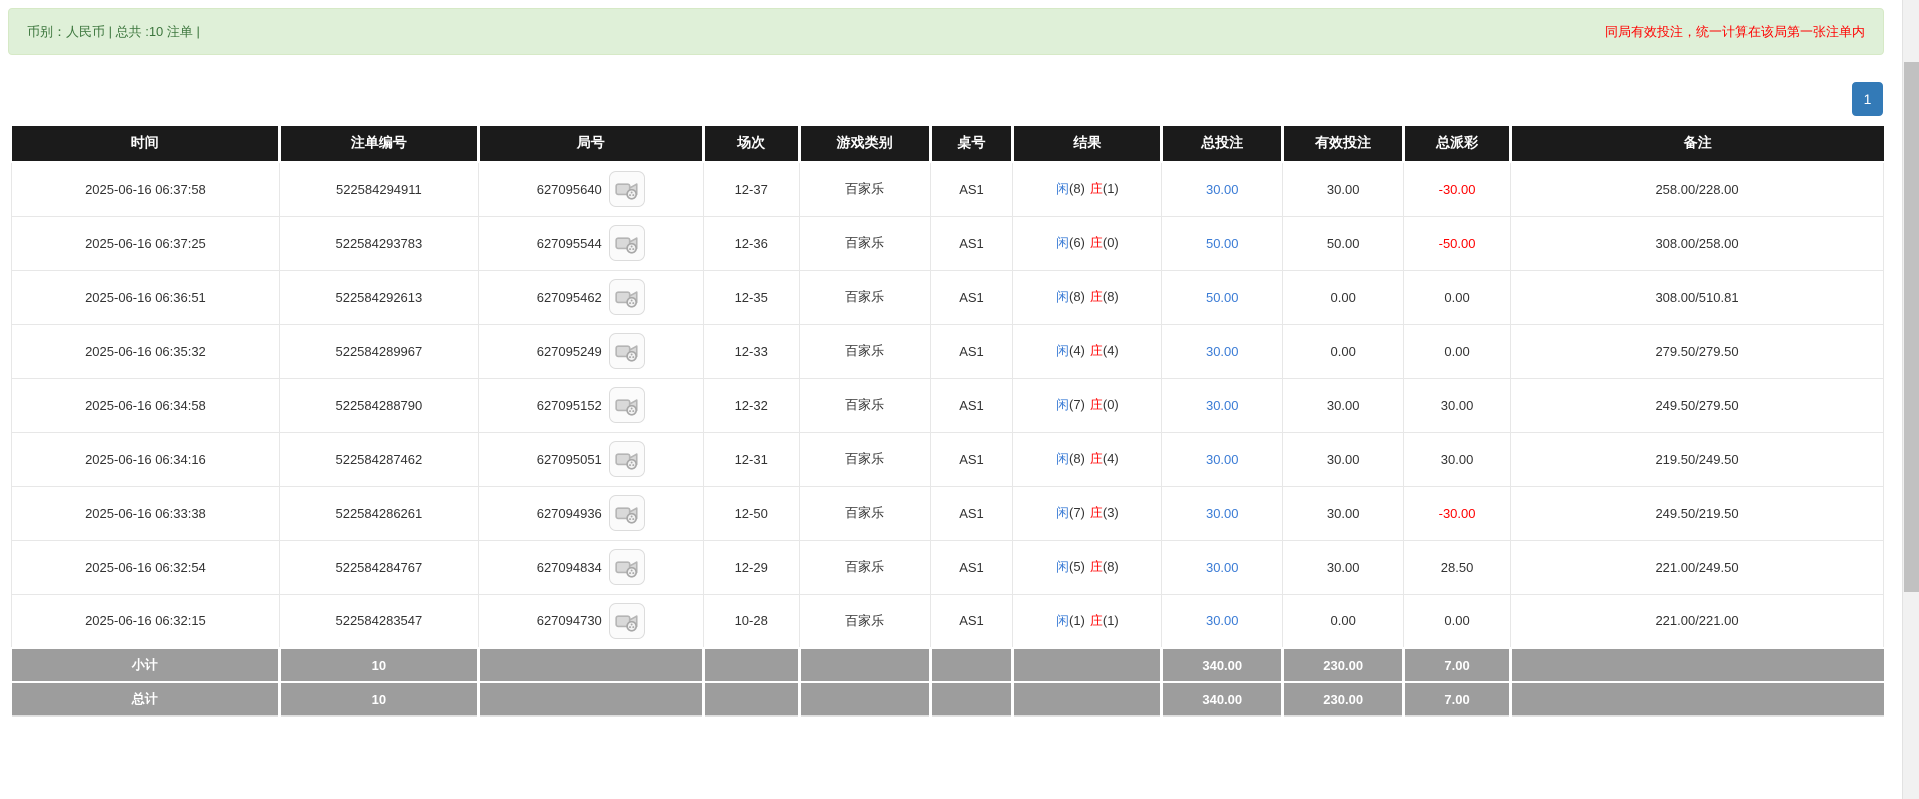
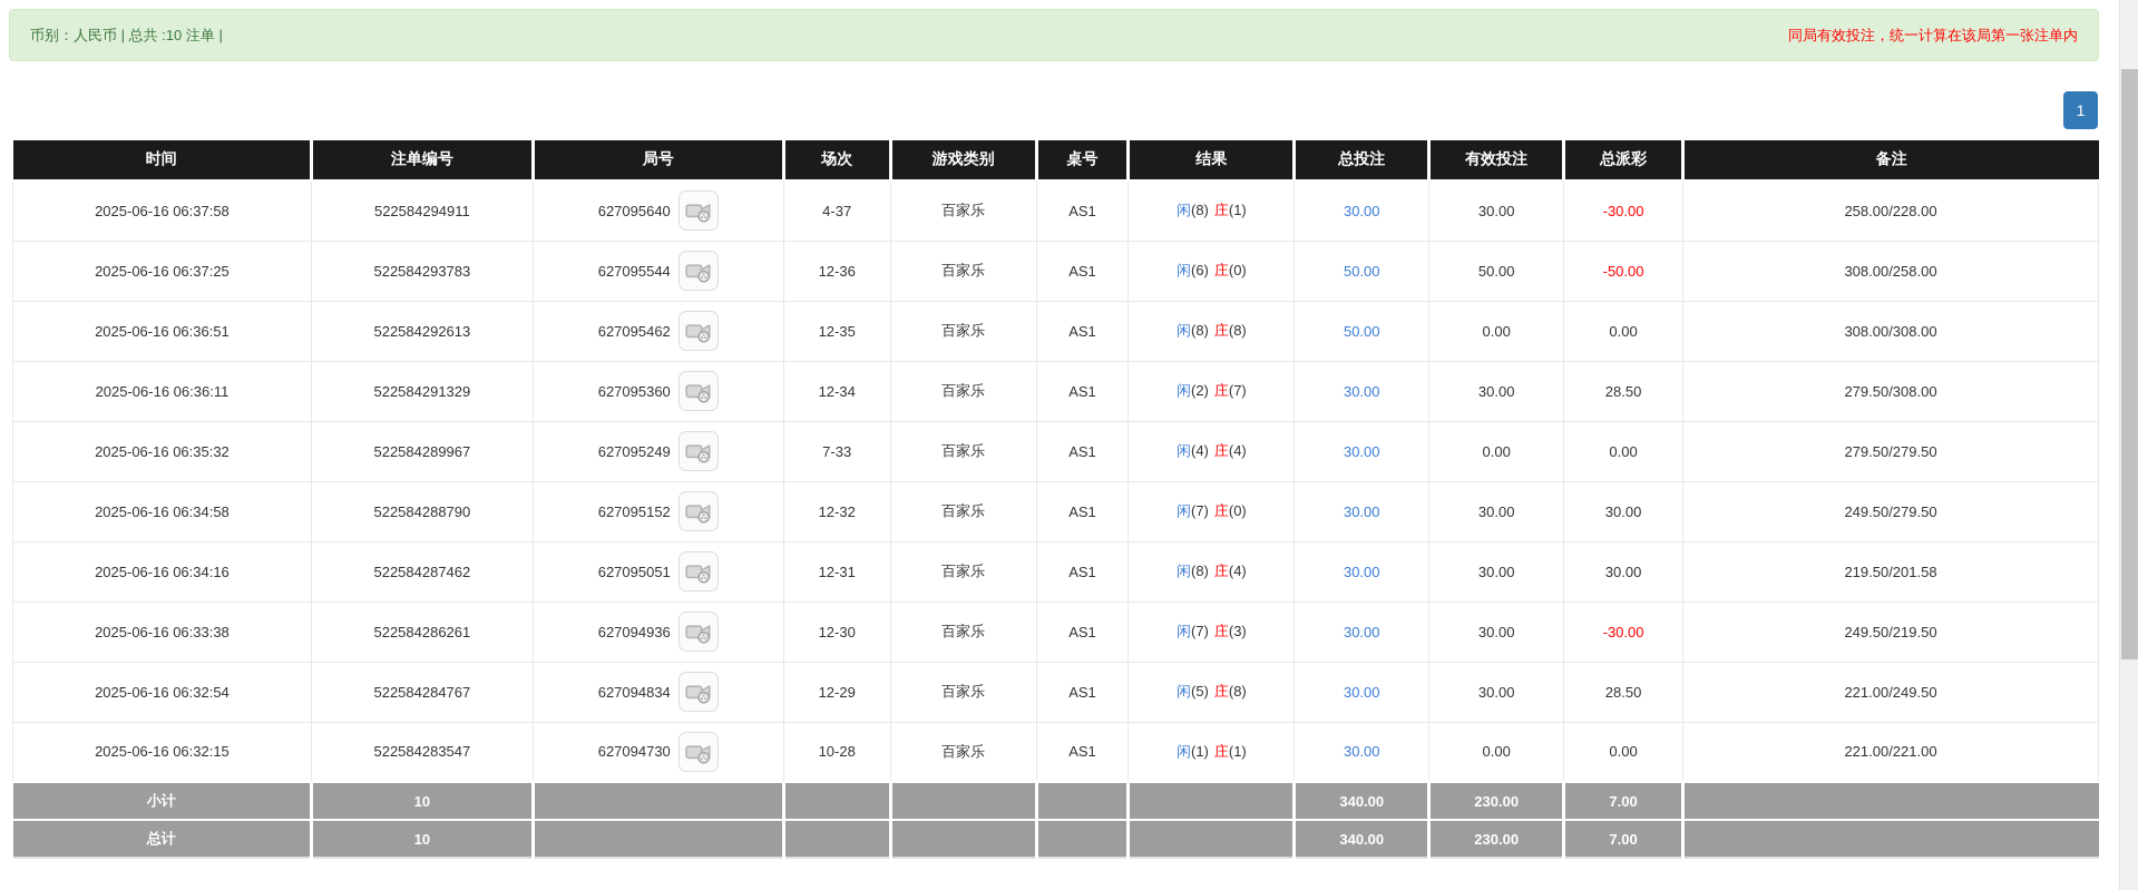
  币别：人民币 | 总共 :10 注单 |
  同局有效投注，统一计算在该局第一张注单内
  1
  时间	注单编号	局号	场次	游戏类别	桌号	结果	总投注	有效投注	总派彩	备注
- 2025-06-16 06:37:58	522584294911	627095640	12-37	百家乐	AS1	闲(8) 庄(1)	30.00	30.00	-30.00	258.00/228.00
+ 2025-06-16 06:37:58	522584294911	627095640	4-37	百家乐	AS1	闲(8) 庄(1)	30.00	30.00	-30.00	258.00/228.00
  2025-06-16 06:37:25	522584293783	627095544	12-36	百家乐	AS1	闲(6) 庄(0)	50.00	50.00	-50.00	308.00/258.00
- 2025-06-16 06:36:51	522584292613	627095462	12-35	百家乐	AS1	闲(8) 庄(8)	50.00	0.00	0.00	308.00/510.81
+ 2025-06-16 06:36:51	522584292613	627095462	12-35	百家乐	AS1	闲(8) 庄(8)	50.00	0.00	0.00	308.00/308.00
+ 2025-06-16 06:36:11	522584291329	627095360	12-34	百家乐	AS1	闲(2) 庄(7)	30.00	30.00	28.50	279.50/308.00
- 2025-06-16 06:35:32	522584289967	627095249	12-33	百家乐	AS1	闲(4) 庄(4)	30.00	0.00	0.00	279.50/279.50
+ 2025-06-16 06:35:32	522584289967	627095249	7-33	百家乐	AS1	闲(4) 庄(4)	30.00	0.00	0.00	279.50/279.50
  2025-06-16 06:34:58	522584288790	627095152	12-32	百家乐	AS1	闲(7) 庄(0)	30.00	30.00	30.00	249.50/279.50
- 2025-06-16 06:34:16	522584287462	627095051	12-31	百家乐	AS1	闲(8) 庄(4)	30.00	30.00	30.00	219.50/249.50
+ 2025-06-16 06:34:16	522584287462	627095051	12-31	百家乐	AS1	闲(8) 庄(4)	30.00	30.00	30.00	219.50/201.58
- 2025-06-16 06:33:38	522584286261	627094936	12-50	百家乐	AS1	闲(7) 庄(3)	30.00	30.00	-30.00	249.50/219.50
+ 2025-06-16 06:33:38	522584286261	627094936	12-30	百家乐	AS1	闲(7) 庄(3)	30.00	30.00	-30.00	249.50/219.50
  2025-06-16 06:32:54	522584284767	627094834	12-29	百家乐	AS1	闲(5) 庄(8)	30.00	30.00	28.50	221.00/249.50
  2025-06-16 06:32:15	522584283547	627094730	10-28	百家乐	AS1	闲(1) 庄(1)	30.00	0.00	0.00	221.00/221.00
  小计	10						340.00	230.00	7.00
  总计	10						340.00	230.00	7.00
